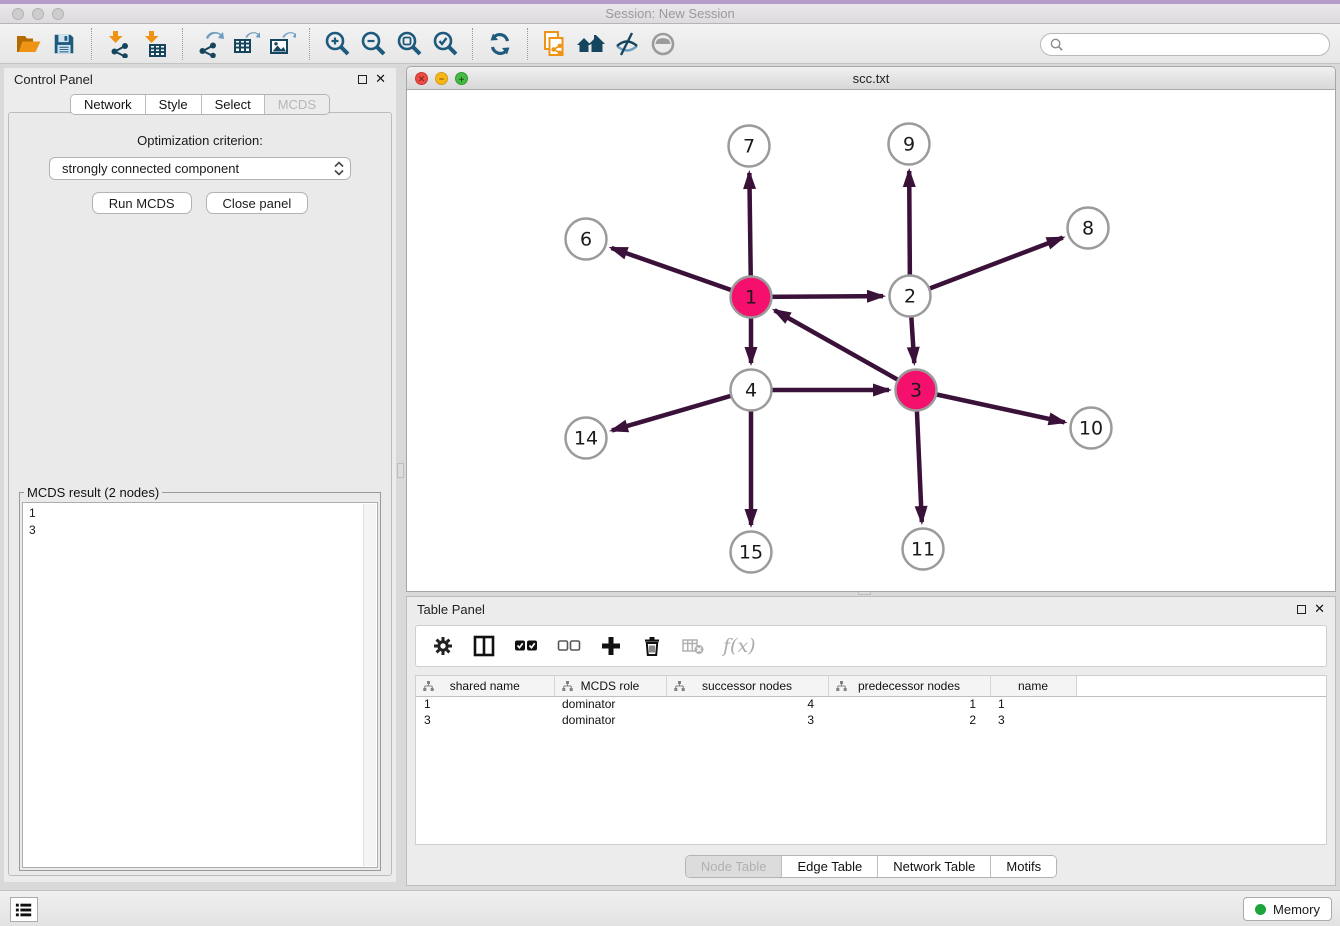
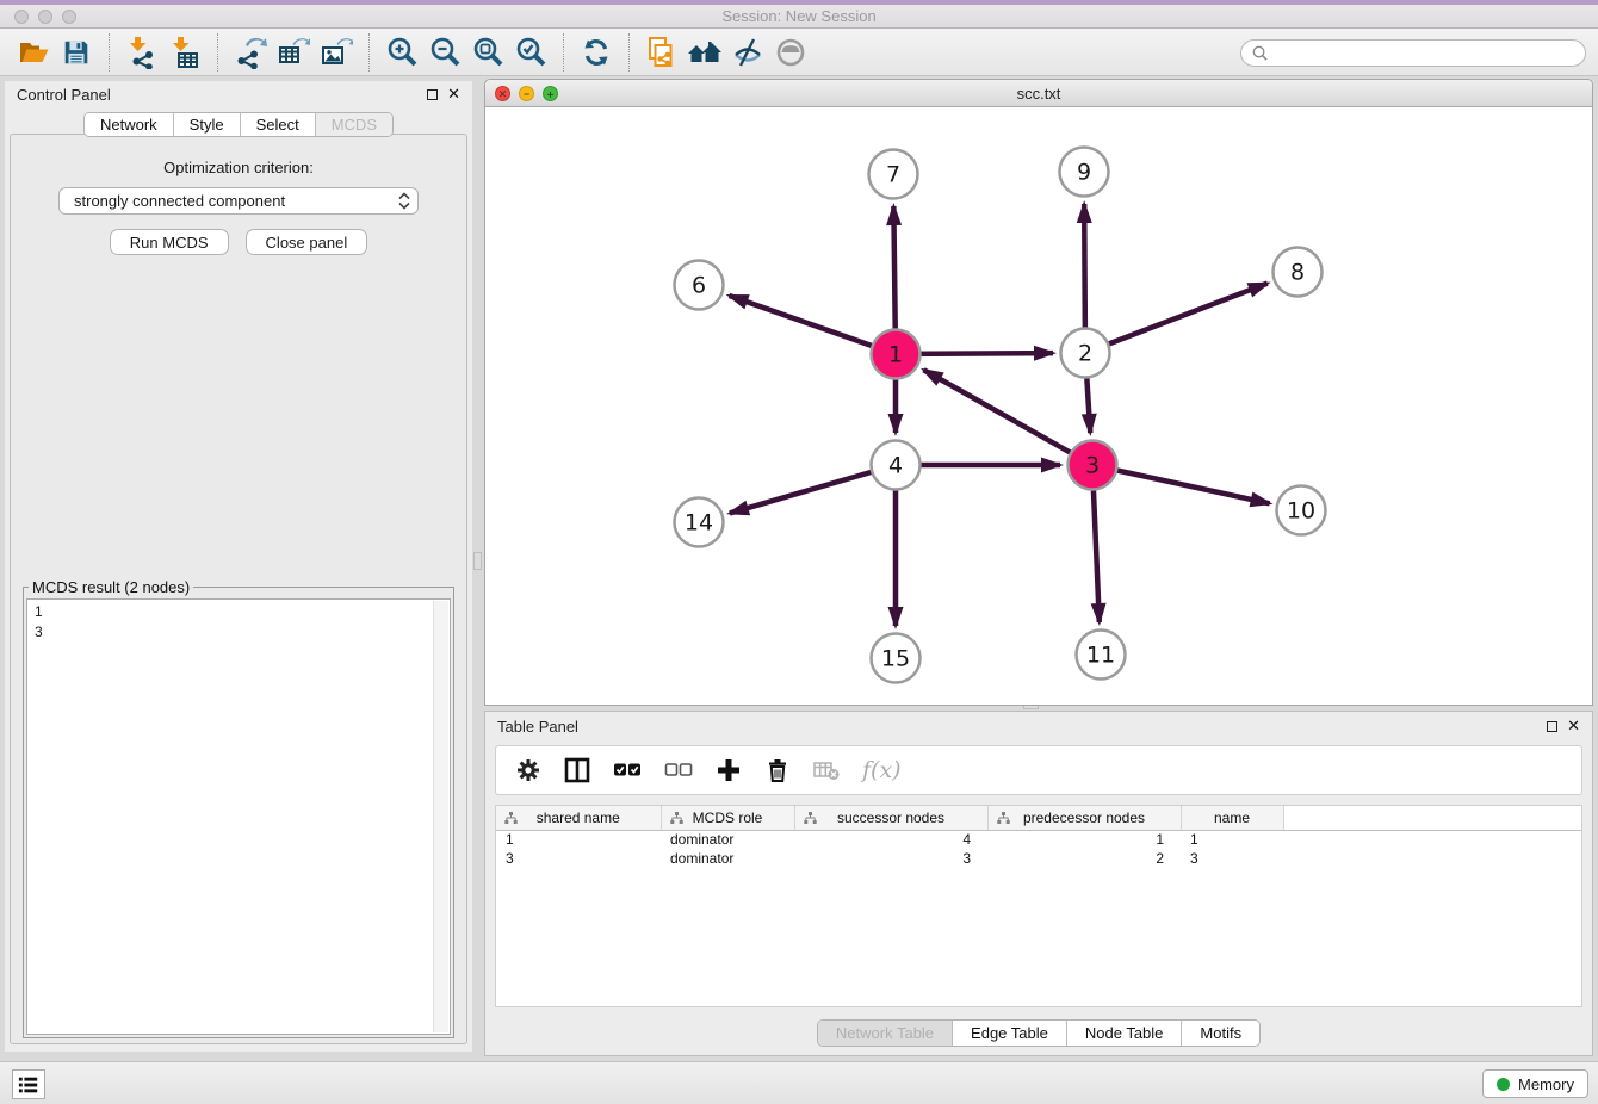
  Session: New Session
  Control Panel
  ✕
  Network
  Style
  Select
  MCDS
  Optimization criterion:
  strongly connected component
  Run MCDS
  Close panel
  MCDS result (2 nodes)
  1
  3
  ✕
  −
  ＋
  scc.txt
  1
  2
  3
  4
  6
  7
  8
  9
  10
  11
  14
  15
  Table Panel
  ✕
  f(x)
  shared name	MCDS role	successor nodes	predecessor nodes	name
  1	dominator	4	1	1
  3	dominator	3	2	3
- Node Table
+ Network Table
  Edge Table
- Network Table
+ Node Table
  Motifs
  Memory
